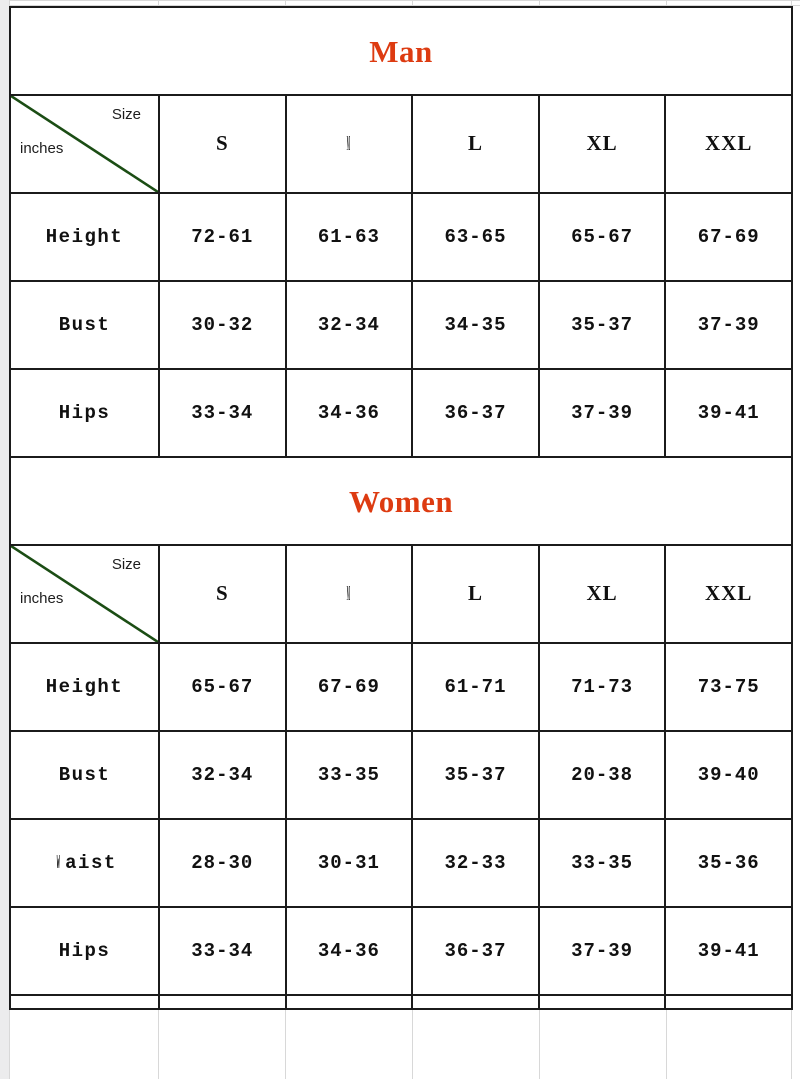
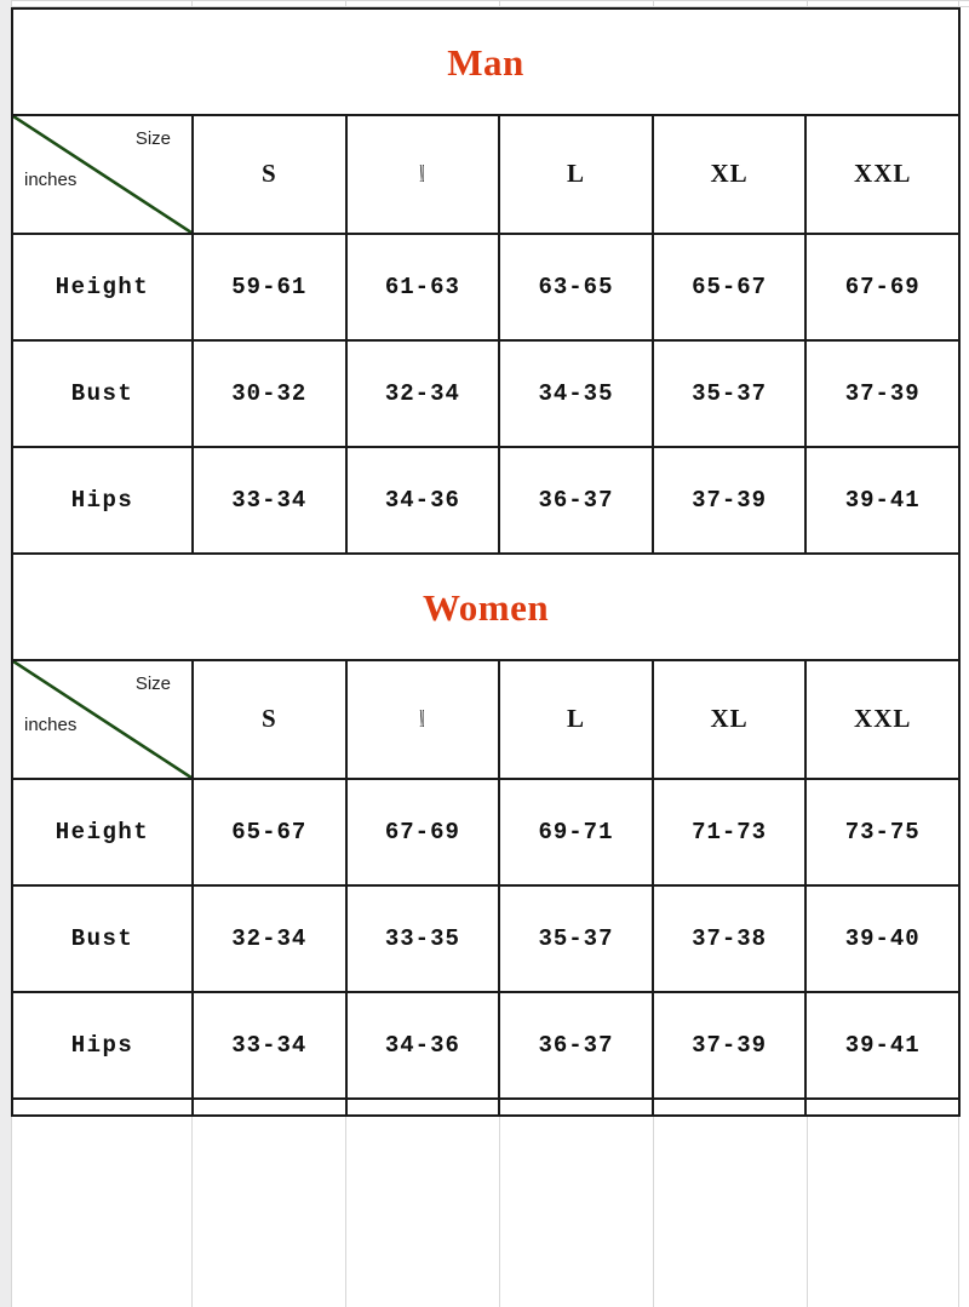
  Man
  Size inches	S	M	L	XL	XXL
- Height	72-61	61-63	63-65	65-67	67-69
+ Height	59-61	61-63	63-65	65-67	67-69
  Bust	30-32	32-34	34-35	35-37	37-39
  Hips	33-34	34-36	36-37	37-39	39-41
  Women
  Size inches	S	M	L	XL	XXL
- Height	65-67	67-69	61-71	71-73	73-75
+ Height	65-67	67-69	69-71	71-73	73-75
- Bust	32-34	33-35	35-37	20-38	39-40
+ Bust	32-34	33-35	35-37	37-38	39-40
- W aist	28-30	30-31	32-33	33-35	35-36
  Hips	33-34	34-36	36-37	37-39	39-41
